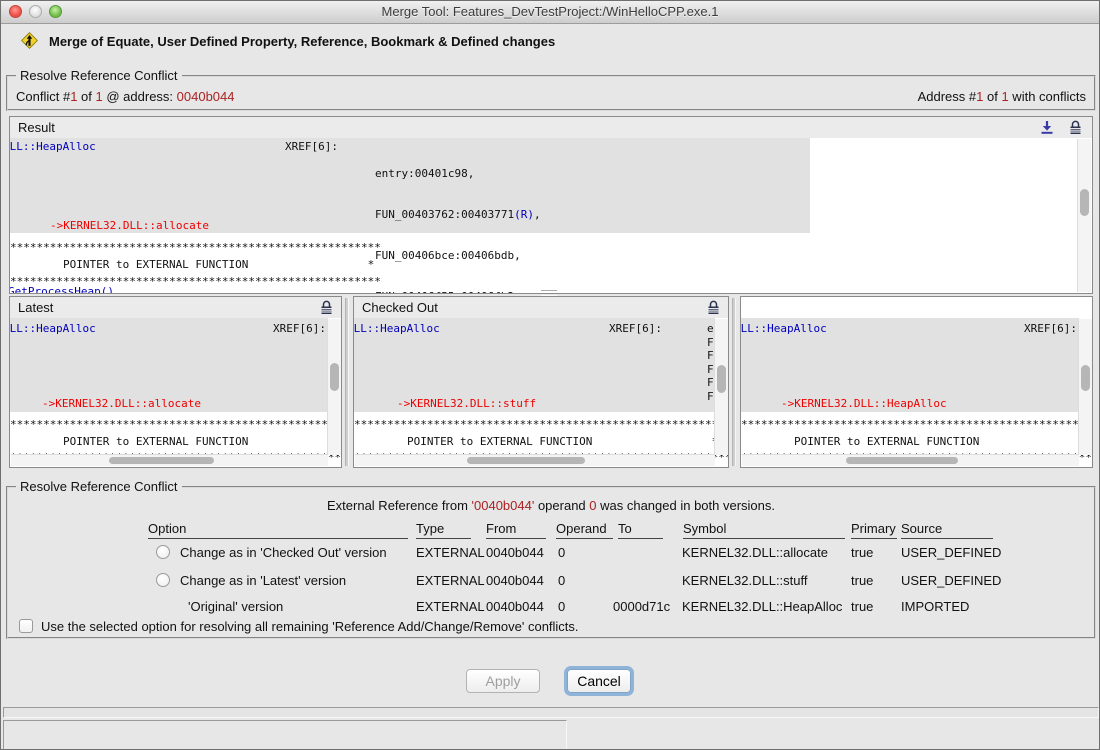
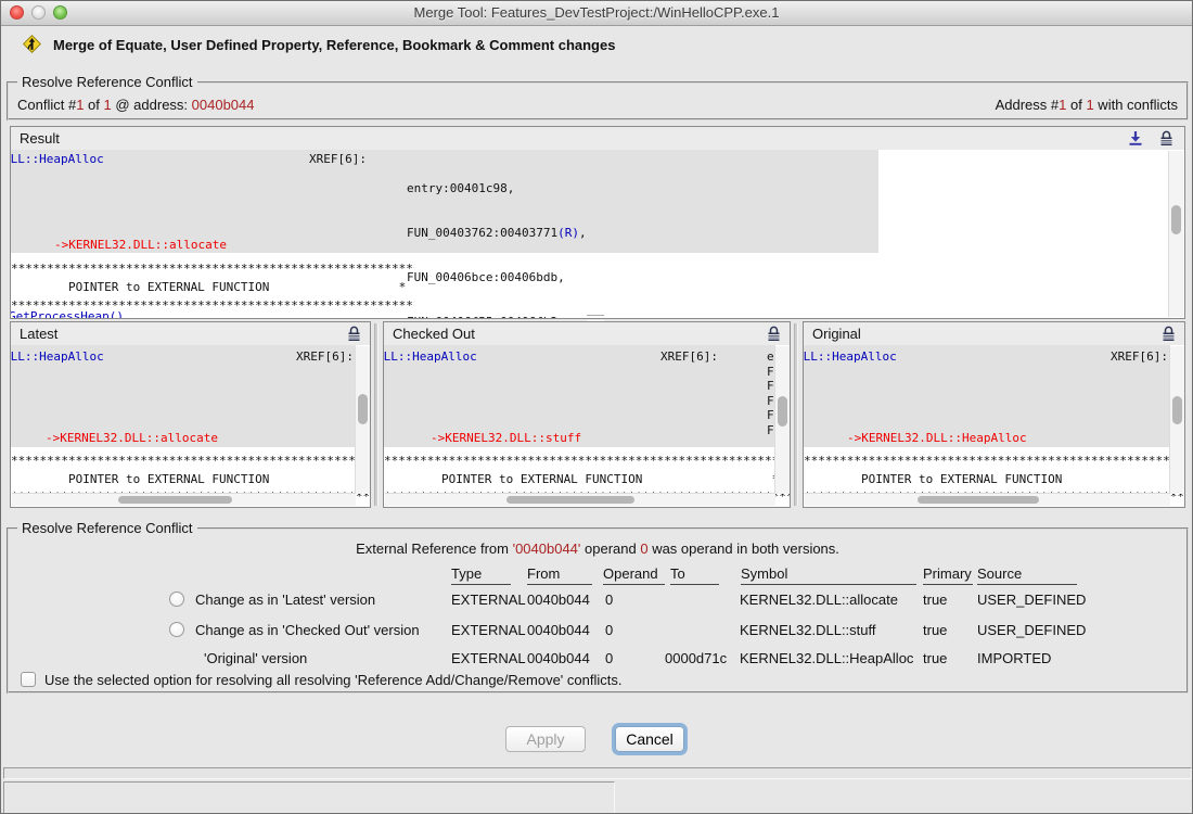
  Merge Tool: Features_DevTestProject:/WinHelloCPP.exe.1
- Merge of Equate, User Defined Property, Reference, Bookmark & Defined changes
+ Merge of Equate, User Defined Property, Reference, Bookmark & Comment changes
  Resolve Reference Conflict
  Conflict #1 of 1 @ address: 0040b044
  Address #1 of 1 with conflicts
  Result
  LL::HeapAlloc
  XREF[6]:
  entry:00401c98,
  FUN_00403762:00403771(R),
  FUN_00406bce:00406bdb,
  ->KERNEL32.DLL::allocate
  ********************************************************
  POINTER to EXTERNAL FUNCTION *
  ********************************************************
  GetProcessHeap()
  Latest
  LL::HeapAlloc
  XREF[6]:
  ->KERNEL32.DLL::allocate
  ************************************************
  POINTER to EXTERNAL FUNCTION
  Checked Out
  LL::HeapAlloc
  XREF[6]:
  e
  F
  F
  F
  F
  F
  ->KERNEL32.DLL::stuff
  ******************************************************
  POINTER to EXTERNAL FUNCTION
+ Original
  LL::HeapAlloc
  XREF[6]:
  ->KERNEL32.DLL::HeapAlloc
  ***************************************************
  POINTER to EXTERNAL FUNCTION
  Resolve Reference Conflict
- External Reference from '0040b044' operand 0 was changed in both versions.
+ External Reference from '0040b044' operand 0 was operand in both versions.
- Option
  Type
  From
  Operand
  To
  Symbol
  Primary
  Source
- Change as in 'Checked Out' version
+ Change as in 'Latest' version
  EXTERNAL
  0040b044
  0
  KERNEL32.DLL::allocate
  true
  USER_DEFINED
- Change as in 'Latest' version
+ Change as in 'Checked Out' version
  EXTERNAL
  0040b044
  0
  KERNEL32.DLL::stuff
  true
  USER_DEFINED
  'Original' version
  EXTERNAL
  0040b044
  0
  0000d71c
  KERNEL32.DLL::HeapAlloc
  true
  IMPORTED
- Use the selected option for resolving all remaining 'Reference Add/Change/Remove' conflicts.
+ Use the selected option for resolving all resolving 'Reference Add/Change/Remove' conflicts.
  Apply
  Cancel
